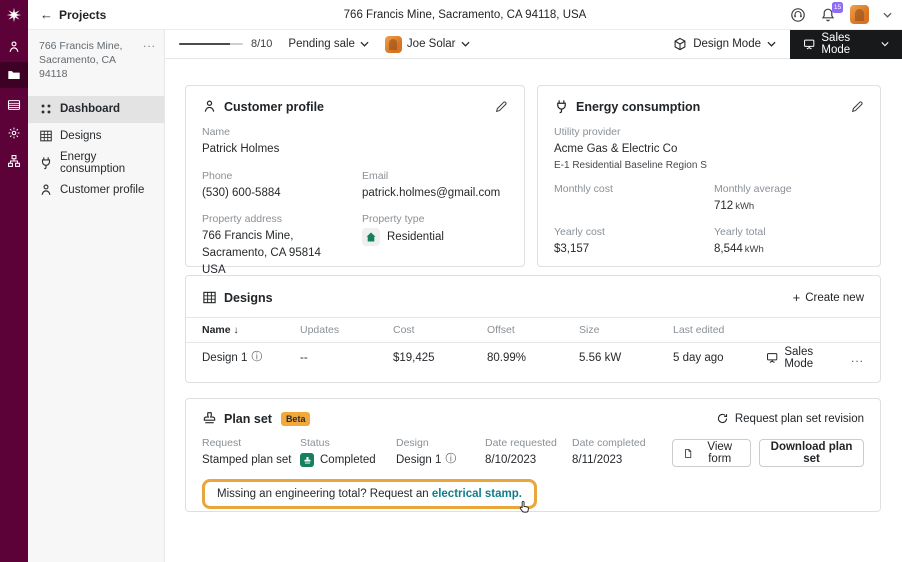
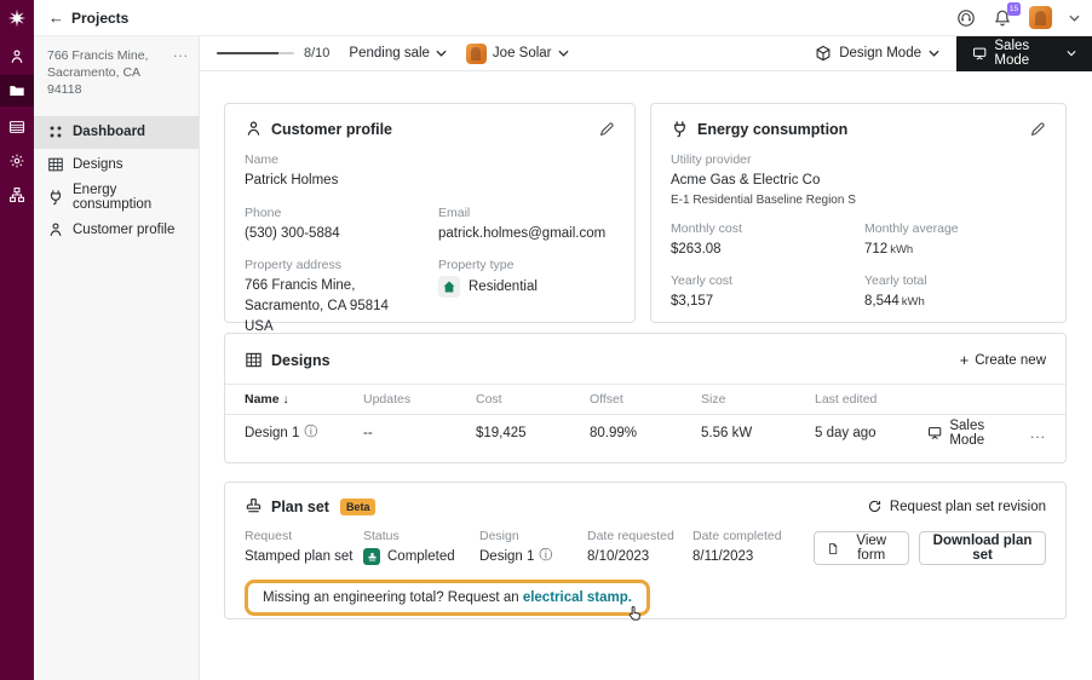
  ←
  Projects
- 766 Francis Mine, Sacramento, CA 94118, USA
  766 Francis Mine, Sacramento, CA 94118
  ...
  Dashboard
  Designs
  Energy consumption
  Customer profile
  8/10
  Pending sale
  Joe Solar
  Design Mode
  Sales Mode
  Customer profile
  Name
  Patrick Holmes
  Phone
- (530) 600-5884
+ (530) 300-5884
  Email
  patrick.holmes@gmail.com
  Property address
  766 Francis Mine,
  Sacramento, CA 95814
  USA
  Property type
  Residential
  Energy consumption
  Utility provider
  Acme Gas & Electric Co
  E-1 Residential Baseline Region S
  Monthly cost
+ $263.08
  Monthly average
  712 kWh
  Yearly cost
  $3,157
  Yearly total
  8,544 kWh
  Designs
  +
  Create new
  Name ↓
  Updates
  Cost
  Offset
  Size
  Last edited
  Design 1
  ⓘ
  --
  $19,425
  80.99%
  5.56 kW
  5 day ago
  Sales Mode
  ...
  Plan set
  Beta
  Request plan set revision
  Request
  Stamped plan set
  Status
  Completed
  Design
  Design 1
  ⓘ
  Date requested
  8/10/2023
  Date completed
  8/11/2023
  View form
  Download plan set
  Missing an engineering total? Request an electrical stamp.
